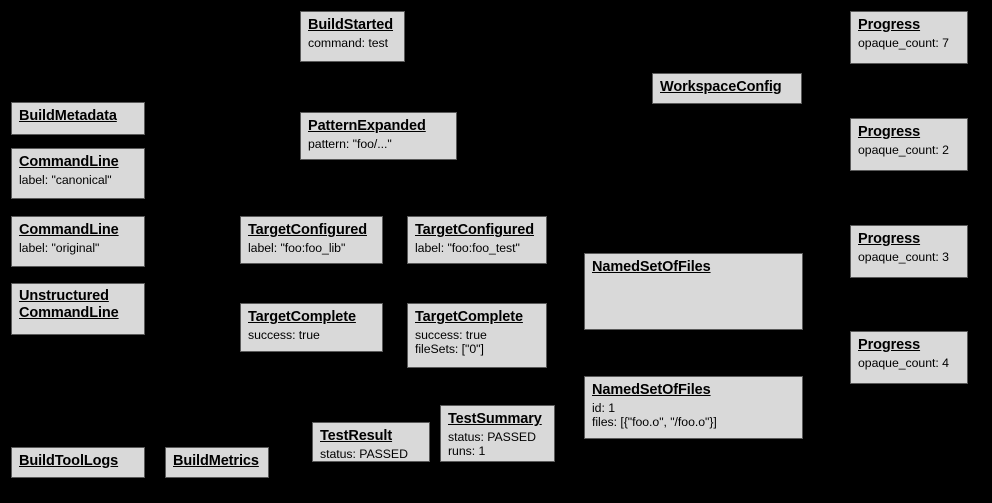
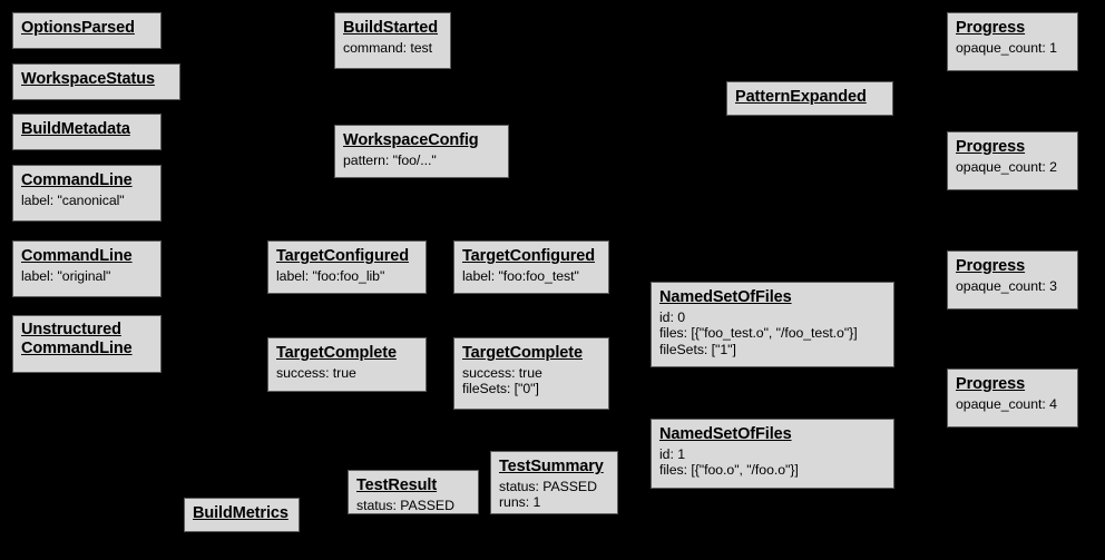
+ OptionsParsed
+ WorkspaceStatus
  BuildMetadata
  CommandLine
  label: "canonical"
  CommandLine
  label: "original"
  Unstructured
  CommandLine
- BuildToolLogs
  BuildMetrics
  BuildStarted
  command: test
- PatternExpanded
+ WorkspaceConfig
  pattern: "foo/..."
  TargetConfigured
  label: "foo:foo_lib"
  TargetConfigured
  label: "foo:foo_test"
  TargetComplete
  success: true
  TargetComplete
  success: true
  fileSets: ["0"]
  TestResult
  status: PASSED
  TestSummary
  status: PASSED
  runs: 1
- WorkspaceConfig
+ PatternExpanded
  NamedSetOfFiles
+ id: 0
+ files: [{"foo_test.o", "/foo_test.o"}]
+ fileSets: ["1"]
  NamedSetOfFiles
  id: 1
  files: [{"foo.o", "/foo.o"}]
  Progress
- opaque_count: 7
+ opaque_count: 1
  Progress
  opaque_count: 2
  Progress
  opaque_count: 3
  Progress
  opaque_count: 4
